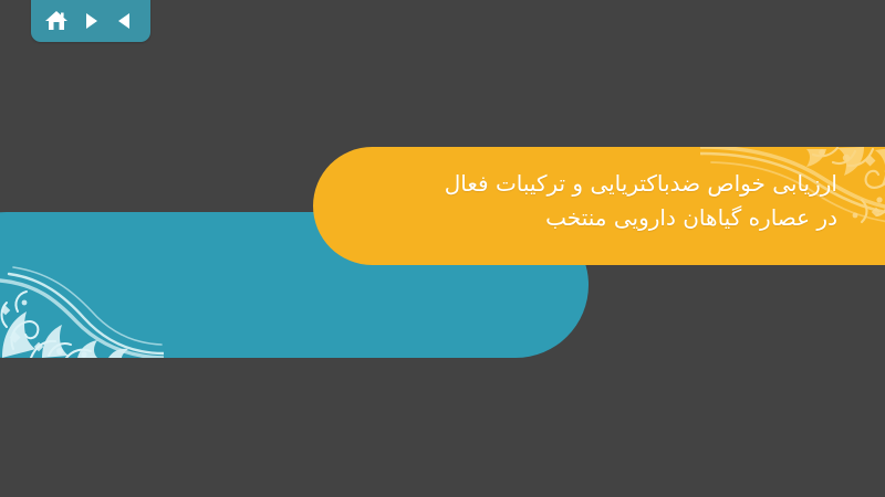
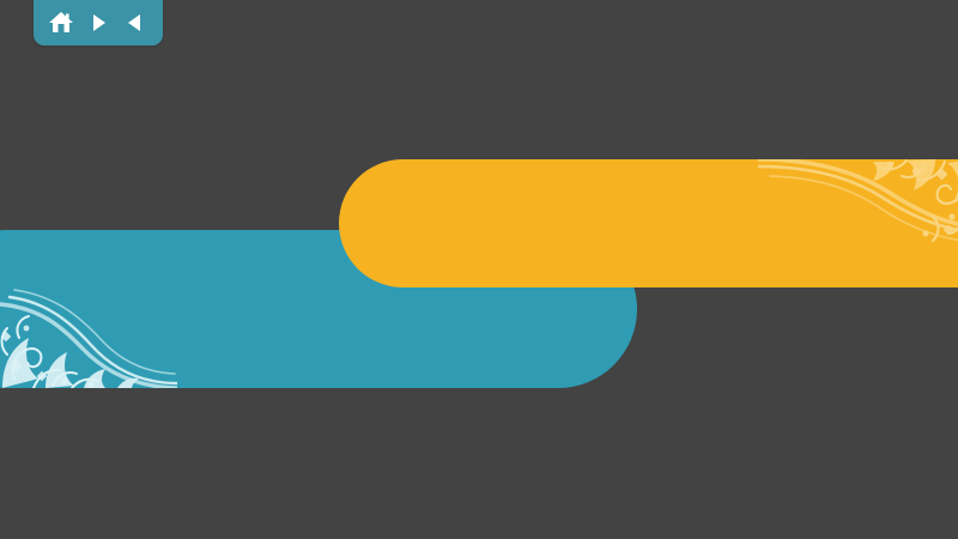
- ارزیابی خواص ضدباکتریایی و ترکیبات فعال
- در عصاره گیاهان دارویی منتخب
